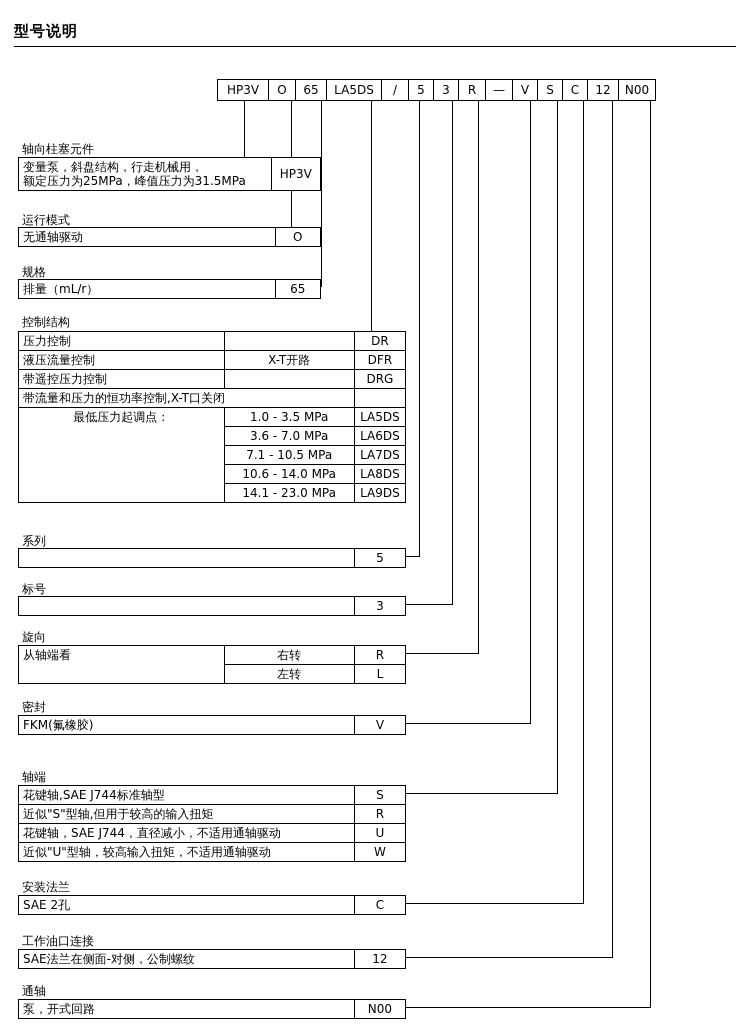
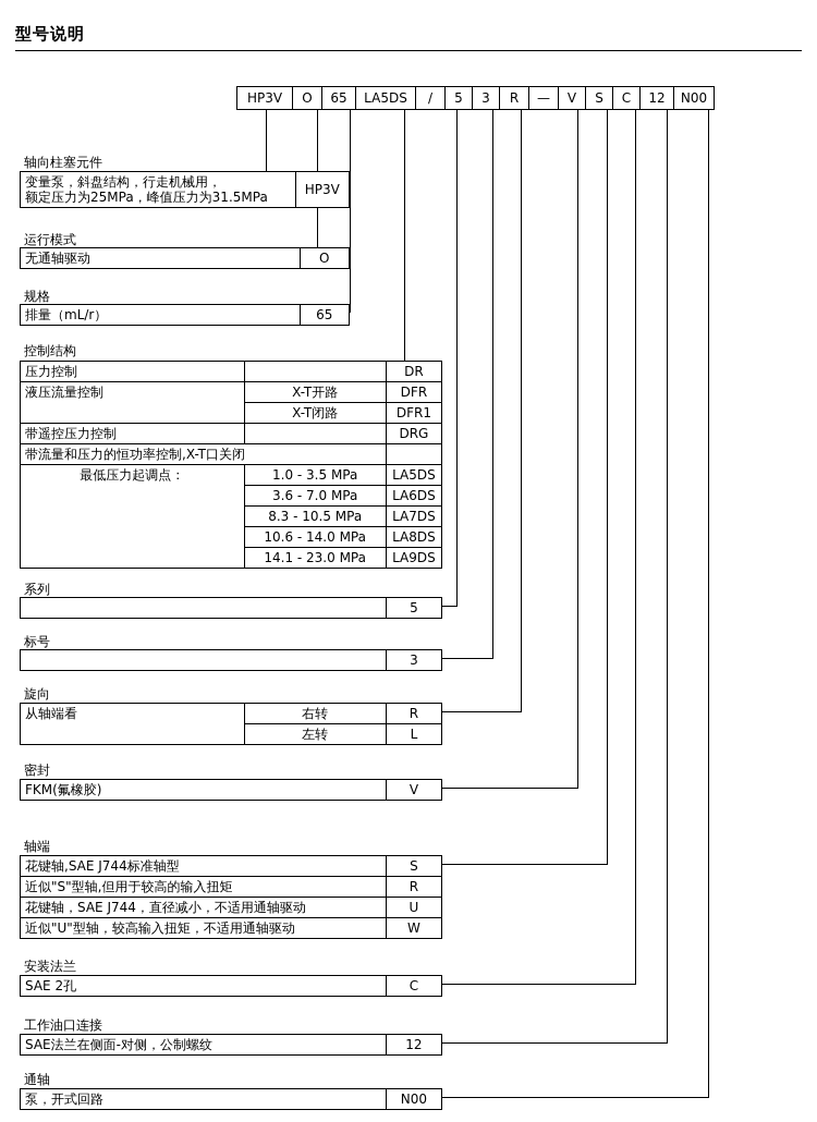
  型号说明
  HP3V
  O
  65
  LA5DS
  /
  5
  3
  R
  —
  V
  S
  C
  12
  N00
  轴向柱塞元件
  变量泵，斜盘结构，行走机械用， 额定压力为25MPa，峰值压力为31.5MPa	HP3V
  运行模式
  无通轴驱动	O
  规格
  排量（mL/r）	65
  控制结构
  压力控制		DR
  液压流量控制	X-T开路	DFR
+ 	X-T闭路	DFR1
  带遥控压力控制		DRG
  带流量和压力的恒功率控制,X-T口关闭
  最低压力起调点：	1.0 - 3.5 MPa	LA5DS
  	3.6 - 7.0 MPa	LA6DS
- 	7.1 - 10.5 MPa	LA7DS
+ 	8.3 - 10.5 MPa	LA7DS
  	10.6 - 14.0 MPa	LA8DS
  	14.1 - 23.0 MPa	LA9DS
  系列
  	5
  标号
  	3
  旋向
  从轴端看	右转	R
  	左转	L
  密封
  FKM(氟橡胶)	V
  轴端
  花键轴,SAE J744标准轴型	S
  近似"S"型轴,但用于较高的输入扭矩	R
  花键轴，SAE J744，直径减小，不适用通轴驱动	U
  近似"U"型轴，较高输入扭矩，不适用通轴驱动	W
  安装法兰
  SAE 2孔	C
  工作油口连接
  SAE法兰在侧面-对侧，公制螺纹	12
  通轴
  泵，开式回路	N00
